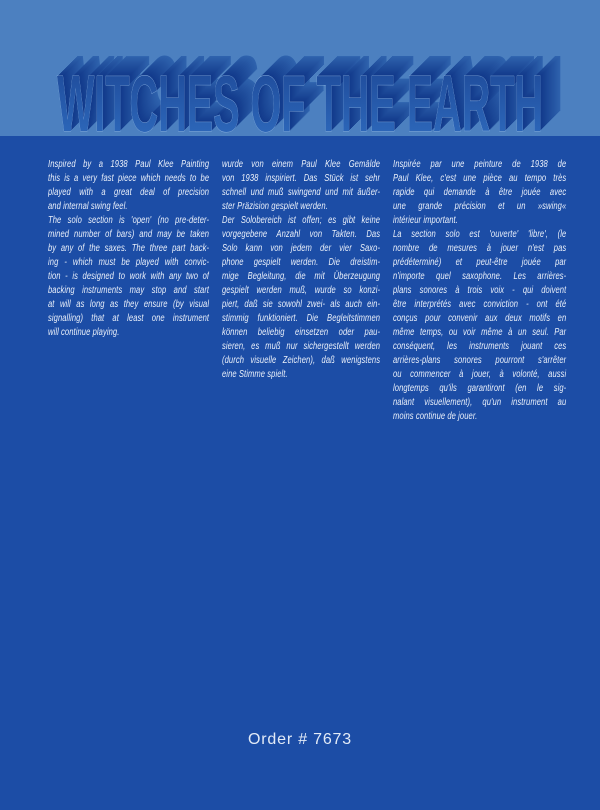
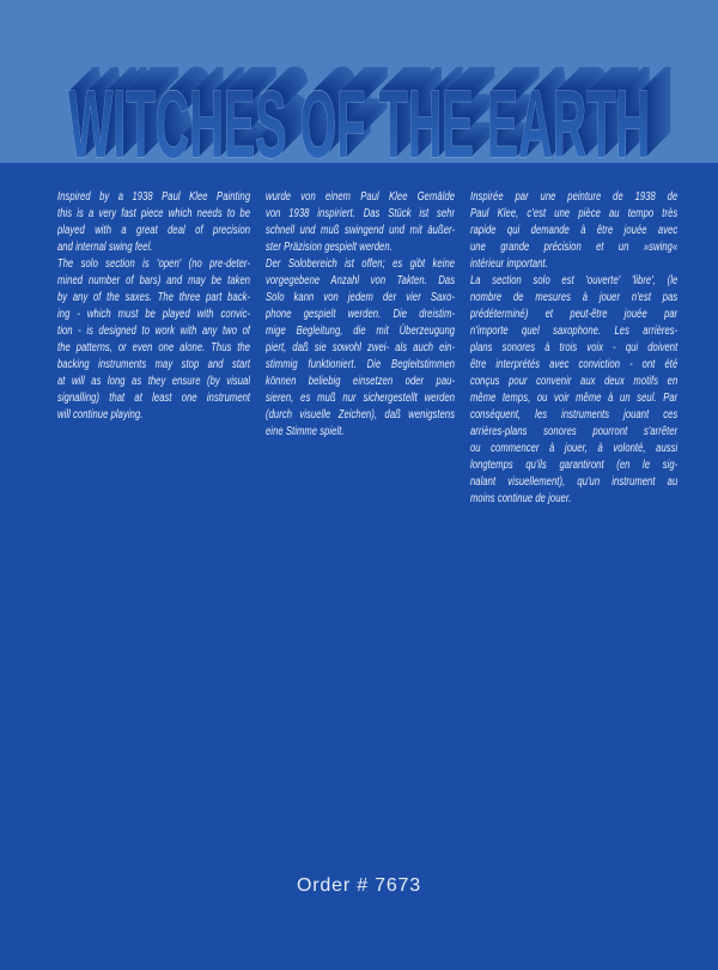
  WITCHES OF THE EARTH
  WITCHES OF THE EARTH
  WITCHES OF THE EARTH
  Inspired by a 1938 Paul Klee Painting
  this is a very fast piece which needs to be
  played with a great deal of precision
  and internal swing feel.
  The solo section is 'open' (no pre-deter-
  mined number of bars) and may be taken
  by any of the saxes. The three part back-
  ing - which must be played with convic-
  tion - is designed to work with any two of
+ the patterns, or even one alone. Thus the
  backing instruments may stop and start
  at will as long as they ensure (by visual
  signalling) that at least one instrument
  will continue playing.
  wurde von einem Paul Klee Gemälde
  von 1938 inspiriert. Das Stück ist sehr
  schnell und muß swingend und mit äußer-
  ster Präzision gespielt werden.
  Der Solobereich ist offen; es gibt keine
  vorgegebene Anzahl von Takten. Das
  Solo kann von jedem der vier Saxo-
  phone gespielt werden. Die dreistim-
  mige Begleitung, die mit Überzeugung
- gespielt werden muß, wurde so konzi-
  piert, daß sie sowohl zwei- als auch ein-
  stimmig funktioniert. Die Begleitstimmen
  können beliebig einsetzen oder pau-
  sieren, es muß nur sichergestellt werden
  (durch visuelle Zeichen), daß wenigstens
  eine Stimme spielt.
  Inspirée par une peinture de 1938 de
  Paul Klee, c'est une pièce au tempo très
  rapide qui demande à être jouée avec
  une grande précision et un »swing«
  intérieur important.
  La section solo est 'ouverte' 'libre', (le
  nombre de mesures à jouer n'est pas
  prédéterminé) et peut-être jouée par
  n'importe quel saxophone. Les arrières-
  plans sonores à trois voix - qui doivent
  être interprétés avec conviction - ont été
  conçus pour convenir aux deux motifs en
  même temps, ou voir même à un seul. Par
  conséquent, les instruments jouant ces
  arrières-plans sonores pourront s'arrêter
  ou commencer à jouer, à volonté, aussi
  longtemps qu'ils garantiront (en le sig-
  nalant visuellement), qu'un instrument au
  moins continue de jouer.
  Order # 7673
